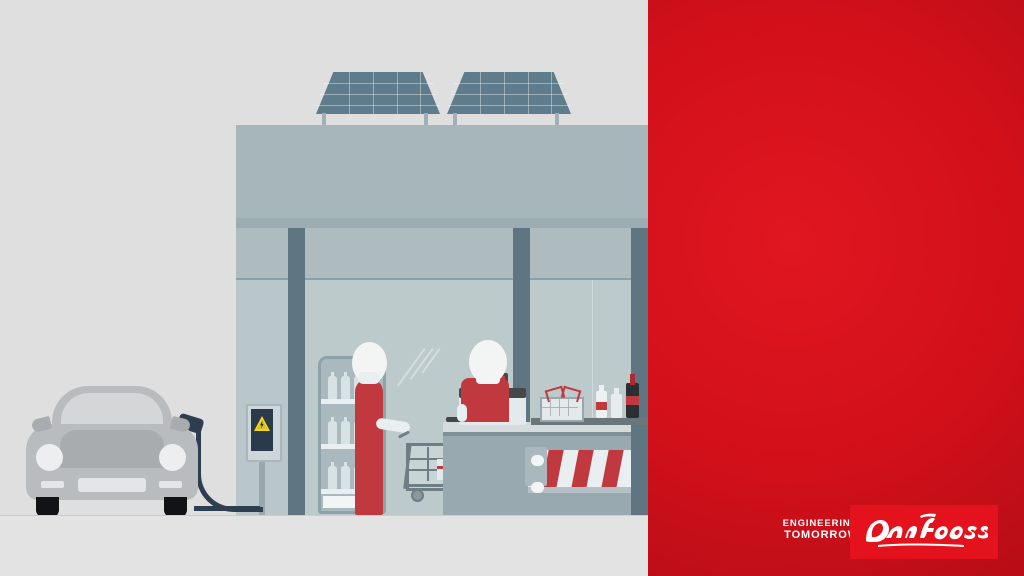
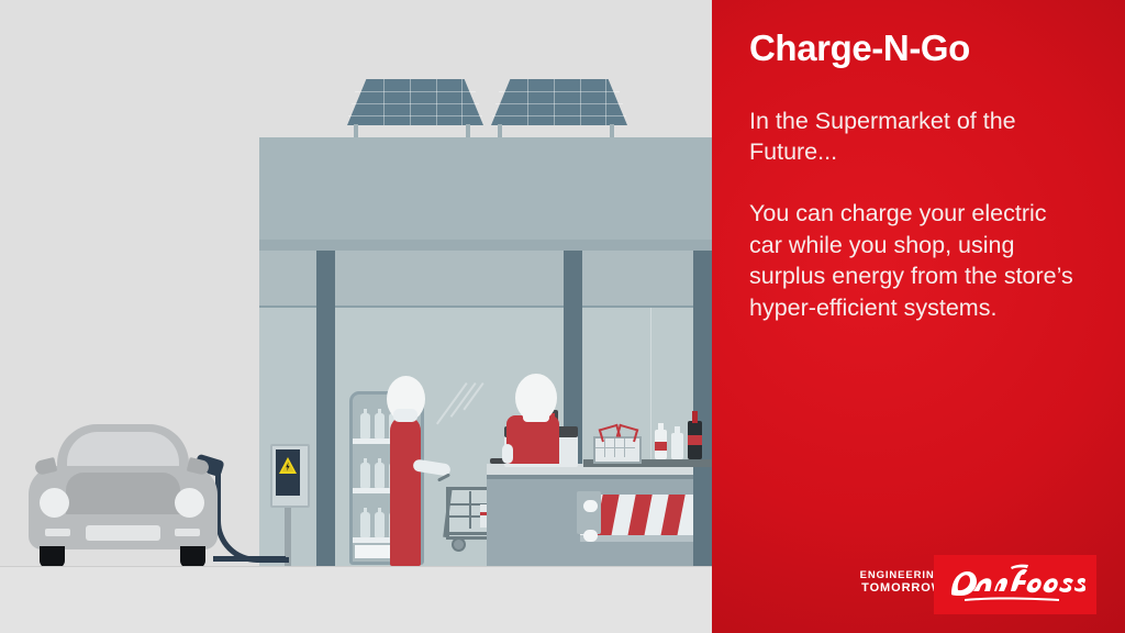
+ Charge-N-Go
+ In the Supermarket of the Future...
+ You can charge your electric car while you shop, using surplus energy from the store’s hyper-efficient systems.
  ENGINEERIN
  TOMORRO
